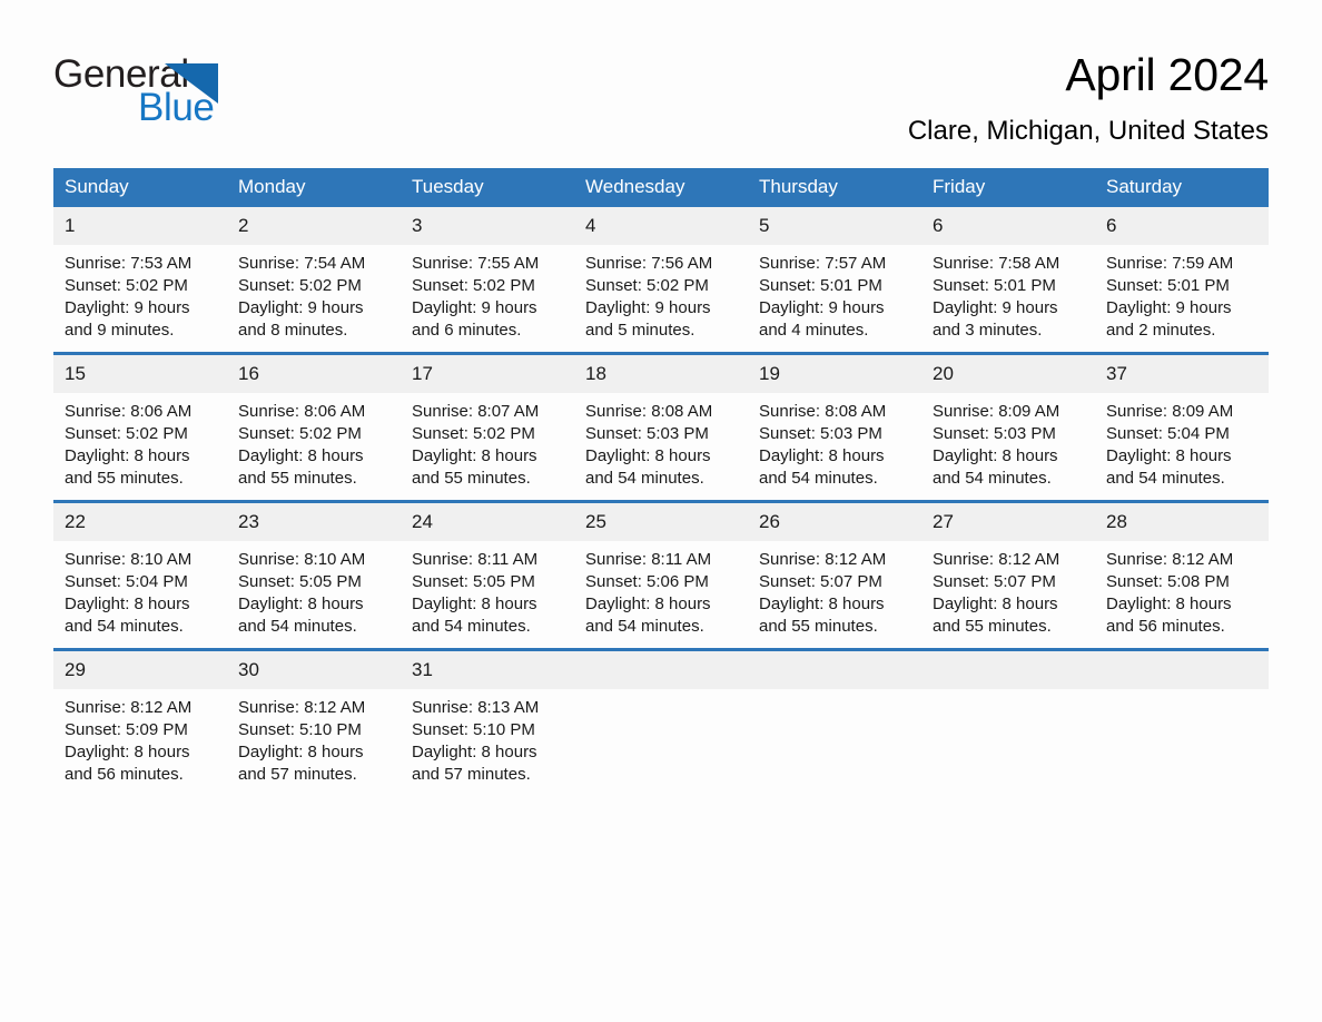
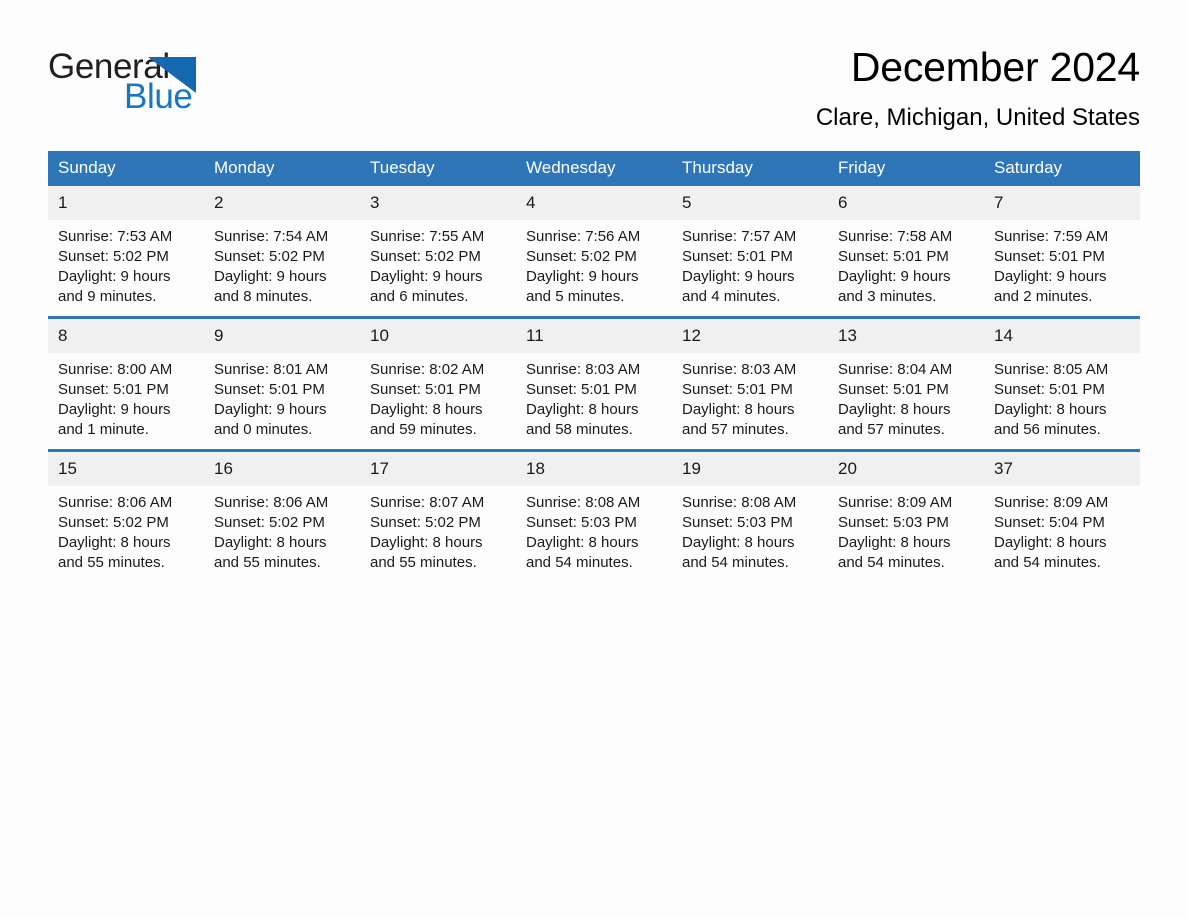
  Genera
  Blue
- April 2024
+ December 2024
  Clare, Michigan, United States
  Sunday	Monday	Tuesday	Wednesday	Thursday	Friday	Saturday
- 1Sunrise: 7:53 AMSunset: 5:02 PMDaylight: 9 hoursand 9 minutes.	2Sunrise: 7:54 AMSunset: 5:02 PMDaylight: 9 hoursand 8 minutes.	3Sunrise: 7:55 AMSunset: 5:02 PMDaylight: 9 hoursand 6 minutes.	4Sunrise: 7:56 AMSunset: 5:02 PMDaylight: 9 hoursand 5 minutes.	5Sunrise: 7:57 AMSunset: 5:01 PMDaylight: 9 hoursand 4 minutes.	6Sunrise: 7:58 AMSunset: 5:01 PMDaylight: 9 hoursand 3 minutes.	6Sunrise: 7:59 AMSunset: 5:01 PMDaylight: 9 hoursand 2 minutes.
+ 1Sunrise: 7:53 AMSunset: 5:02 PMDaylight: 9 hoursand 9 minutes.	2Sunrise: 7:54 AMSunset: 5:02 PMDaylight: 9 hoursand 8 minutes.	3Sunrise: 7:55 AMSunset: 5:02 PMDaylight: 9 hoursand 6 minutes.	4Sunrise: 7:56 AMSunset: 5:02 PMDaylight: 9 hoursand 5 minutes.	5Sunrise: 7:57 AMSunset: 5:01 PMDaylight: 9 hoursand 4 minutes.	6Sunrise: 7:58 AMSunset: 5:01 PMDaylight: 9 hoursand 3 minutes.	7Sunrise: 7:59 AMSunset: 5:01 PMDaylight: 9 hoursand 2 minutes.
+ 8Sunrise: 8:00 AMSunset: 5:01 PMDaylight: 9 hoursand 1 minute.	9Sunrise: 8:01 AMSunset: 5:01 PMDaylight: 9 hoursand 0 minutes.	10Sunrise: 8:02 AMSunset: 5:01 PMDaylight: 8 hoursand 59 minutes.	11Sunrise: 8:03 AMSunset: 5:01 PMDaylight: 8 hoursand 58 minutes.	12Sunrise: 8:03 AMSunset: 5:01 PMDaylight: 8 hoursand 57 minutes.	13Sunrise: 8:04 AMSunset: 5:01 PMDaylight: 8 hoursand 57 minutes.	14Sunrise: 8:05 AMSunset: 5:01 PMDaylight: 8 hoursand 56 minutes.
  15Sunrise: 8:06 AMSunset: 5:02 PMDaylight: 8 hoursand 55 minutes.	16Sunrise: 8:06 AMSunset: 5:02 PMDaylight: 8 hoursand 55 minutes.	17Sunrise: 8:07 AMSunset: 5:02 PMDaylight: 8 hoursand 55 minutes.	18Sunrise: 8:08 AMSunset: 5:03 PMDaylight: 8 hoursand 54 minutes.	19Sunrise: 8:08 AMSunset: 5:03 PMDaylight: 8 hoursand 54 minutes.	20Sunrise: 8:09 AMSunset: 5:03 PMDaylight: 8 hoursand 54 minutes.	37Sunrise: 8:09 AMSunset: 5:04 PMDaylight: 8 hoursand 54 minutes.
- 22Sunrise: 8:10 AMSunset: 5:04 PMDaylight: 8 hoursand 54 minutes.	23Sunrise: 8:10 AMSunset: 5:05 PMDaylight: 8 hoursand 54 minutes.	24Sunrise: 8:11 AMSunset: 5:05 PMDaylight: 8 hoursand 54 minutes.	25Sunrise: 8:11 AMSunset: 5:06 PMDaylight: 8 hoursand 54 minutes.	26Sunrise: 8:12 AMSunset: 5:07 PMDaylight: 8 hoursand 55 minutes.	27Sunrise: 8:12 AMSunset: 5:07 PMDaylight: 8 hoursand 55 minutes.	28Sunrise: 8:12 AMSunset: 5:08 PMDaylight: 8 hoursand 56 minutes.
- 29Sunrise: 8:12 AMSunset: 5:09 PMDaylight: 8 hoursand 56 minutes.	30Sunrise: 8:12 AMSunset: 5:10 PMDaylight: 8 hoursand 57 minutes.	31Sunrise: 8:13 AMSunset: 5:10 PMDaylight: 8 hoursand 57 minutes.
